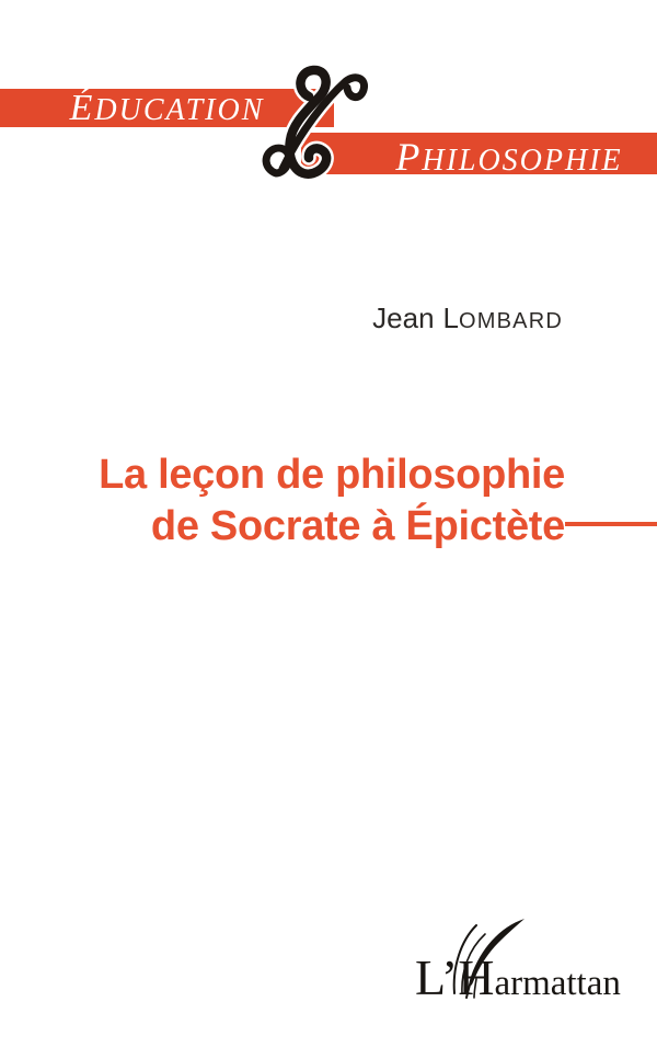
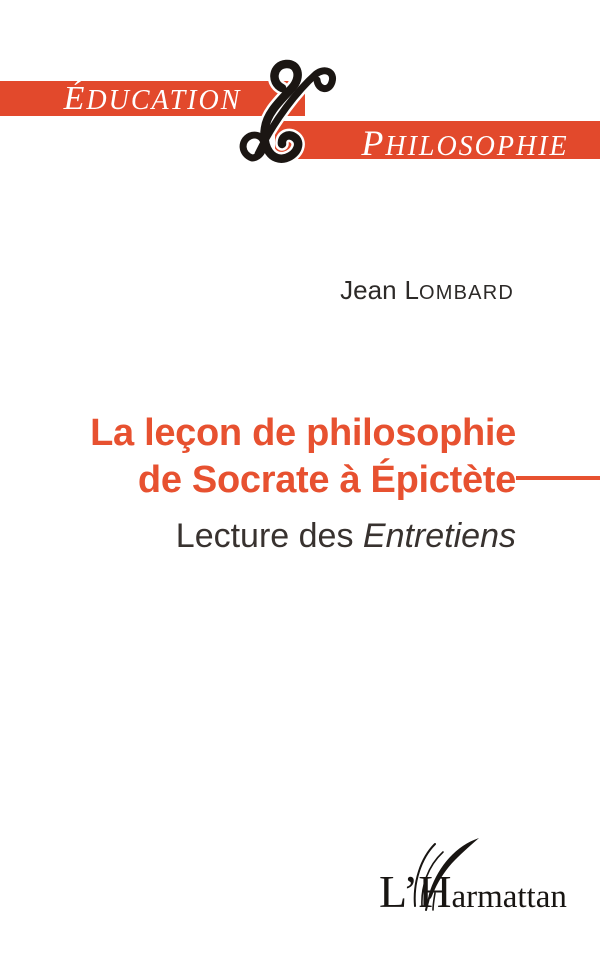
  ÉDUCATION
  PHILOSOPHIE
  Jean LOMBARD
  La leçon de philosophie
  de Socrate à Épictète
+ Lecture des Entretiens
  L’Harmattan
